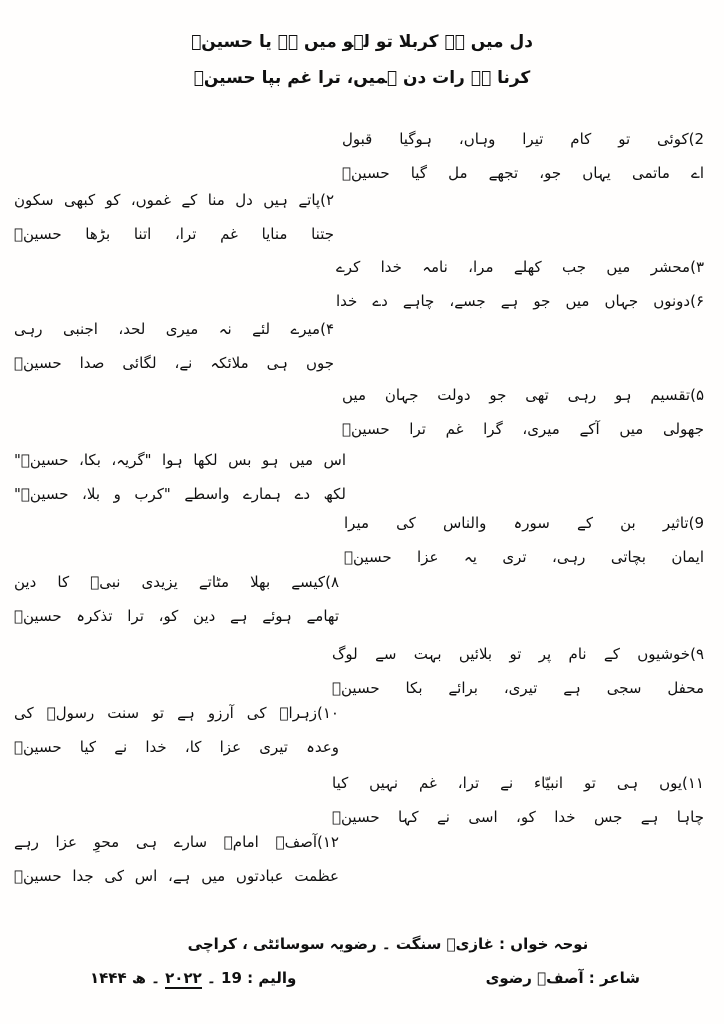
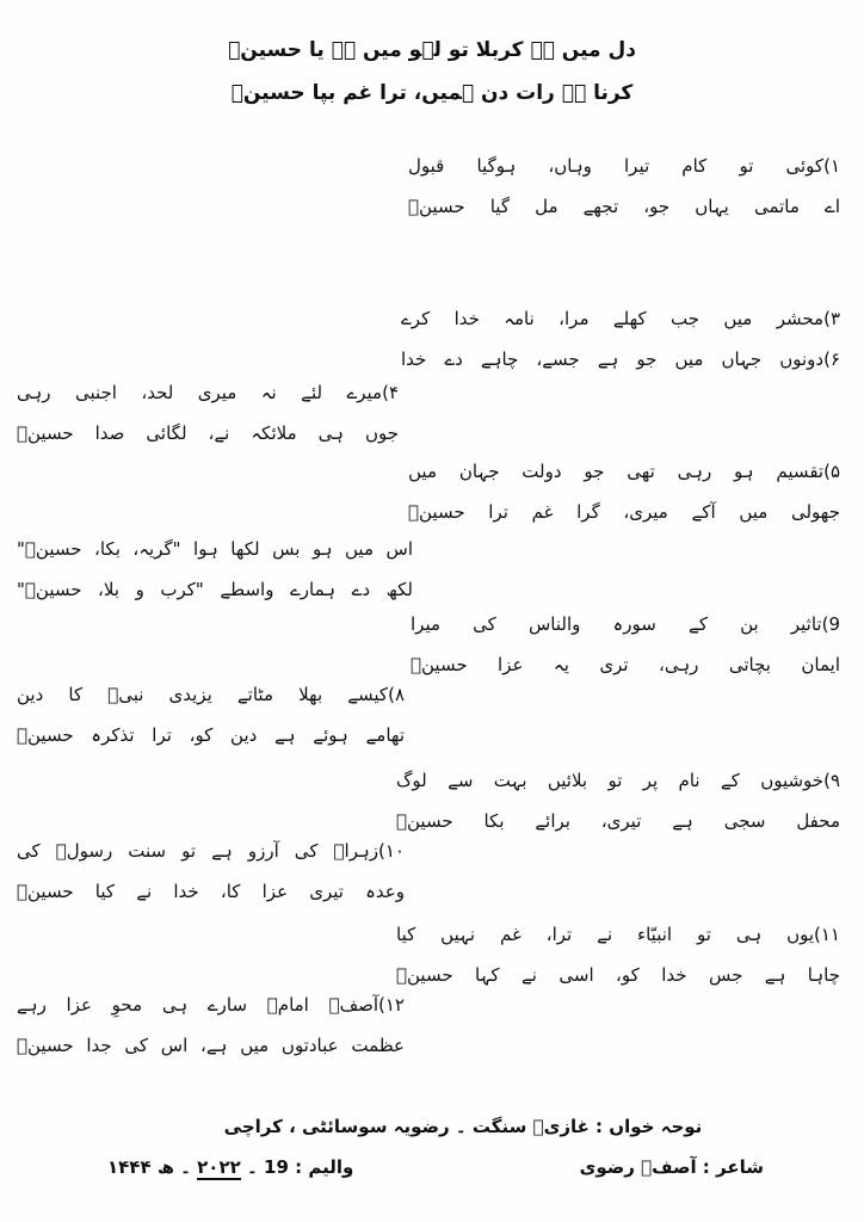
  دل میں ہے کربلا تو لہو میں ہے یا حسینؑ
  کرنا ہے رات دن ہمیں، ترا غم بپا حسینؑ
- 2)کوئی تو کام تیرا وہاں، ہوگیا قبول
+ ۱)کوئی تو کام تیرا وہاں، ہوگیا قبول
  اے ماتمی یہاں جو، تجھے مل گیا حسینؑ
- ۲)پاتے ہیں دل منا کے غموں، کو کبھی سکون
- جتنا منایا غم ترا، اتنا بڑھا حسینؑ
  ۳)محشر میں جب کھلے مرا، نامہ خدا کرے
  ۶)دونوں جہاں میں جو ہے جسے، چاہے دے خدا
  ۴)میرے لئے نہ میری لحد، اجنبی رہی
  جوں ہی ملائکہ نے، لگائی صدا حسینؑ
  ۵)تقسیم ہو رہی تھی جو دولت جہان میں
  جھولی میں آکے میری، گرا غم ترا حسینؑ
  اس میں ہو بس لکھا ہوا "گریہ، بکا، حسینؑ"
  لکھ دے ہمارے واسطے "کرب و بلا، حسینؑ"
  9)تاثیر بن کے سورہ والناس کی میرا
  ایمان بچاتی رہی، تری یہ عزا حسینؑ
  ۸)کیسے بھلا مٹاتے یزیدی نبیؐ کا دین
  تھامے ہوئے ہے دین کو، ترا تذکرہ حسینؑ
  ۹)خوشیوں کے نام پر تو بلائیں بہت سے لوگ
  محفل سجی ہے تیری، برائے بکا حسینؑ
  ۱۰)زہراؑ کی آرزو ہے تو سنت رسولؐ کی
  وعدہ تیری عزا کا، خدا نے کیا حسینؑ
  ۱۱)یوں ہی تو انبیّاء نے ترا، غم نہیں کیا
  چاہا ہے جس خدا کو، اسی نے کہا حسینؑ
  ۱۲)آصفؔ امامؑ سارے ہی محوِ عزا رہے
  عظمت عبادتوں میں ہے، اس کی جدا حسینؑ
  نوحہ خواں : غازیؑ سنگت ۔ رضویہ سوسائٹی ، کراچی
  شاعر : آصفؔ رضوی
  والیم : 19 ۔ ۲۰۲۲ ۔ ھ ۱۴۴۴
